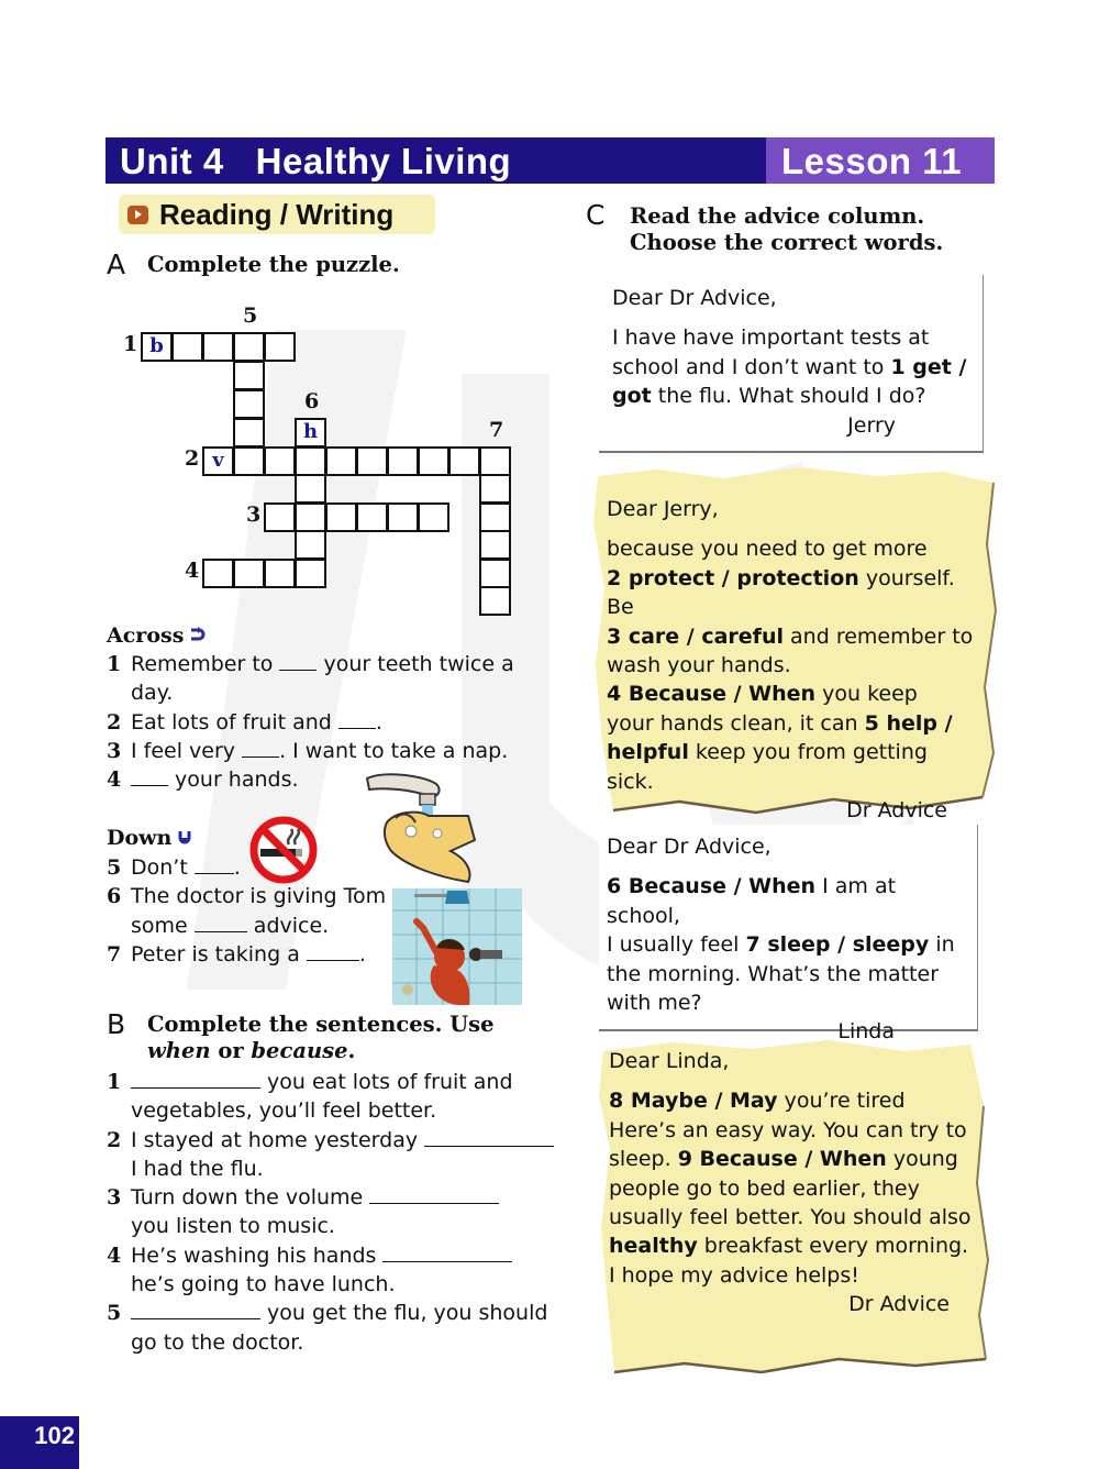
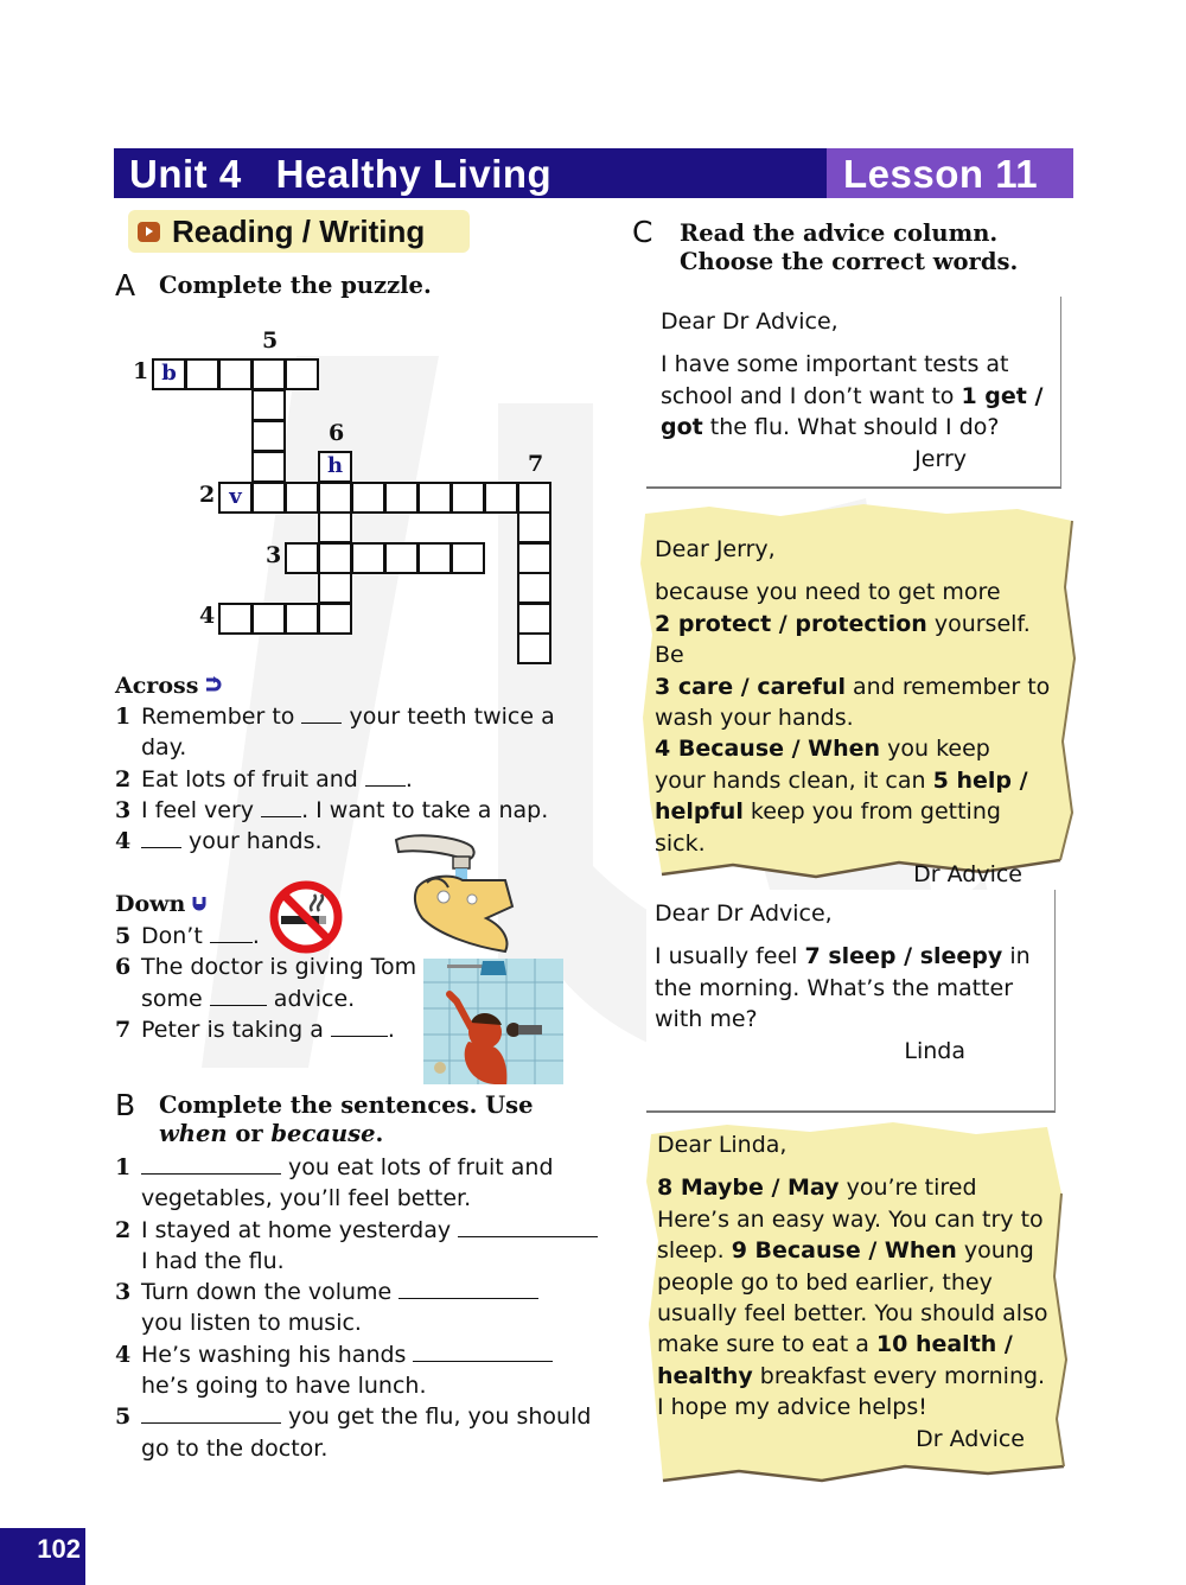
  Unit 4 Healthy Living
  Lesson 11
  Reading / Writing
  A
  Complete the puzzle.
  b
  1
  5
  v
  2
  h
  6
  3
  4
  7
  Across
  1
  Remember to your teeth twice a
  day.
  2
  Eat lots of fruit and .
  3
  I feel very . I want to take a nap.
  4
  your hands.
  Down
  5
  Don’t .
  6
  The doctor is giving Tom
  some advice.
  7
  Peter is taking a .
  B
  Complete the sentences. Use
  when or because.
  1
  you eat lots of fruit and
  vegetables, you’ll feel better.
  2
  I stayed at home yesterday
  I had the flu.
  3
  Turn down the volume
  you listen to music.
  4
  He’s washing his hands
  he’s going to have lunch.
  5
  you get the flu, you should
  go to the doctor.
  C
  Read the advice column.
  Choose the correct words.
  Dear Dr Advice,
- I have have important tests at
+ I have some important tests at
  school and I don’t want to 1 get /
  got the flu. What should I do?
  Jerry
  Dear Jerry,
  because you need to get more
  2 protect / protection yourself. Be
  3 care / careful and remember to
  wash your hands.
  4 Because / When you keep
  your hands clean, it can 5 help /
  helpful keep you from getting sick.
  Dr Advice
  Dear Dr Advice,
- 6 Because / When I am at school,
  I usually feel 7 sleep / sleepy in
  the morning. What’s the matter
  with me?
  Linda
  Dear Linda,
  8 Maybe / May you’re tired
  Here’s an easy way. You can try to
  sleep. 9 Because / When young
  people go to bed earlier, they
  usually feel better. You should also
+ make sure to eat a 10 health /
  healthy breakfast every morning.
  I hope my advice helps!
  Dr Advice
  102
